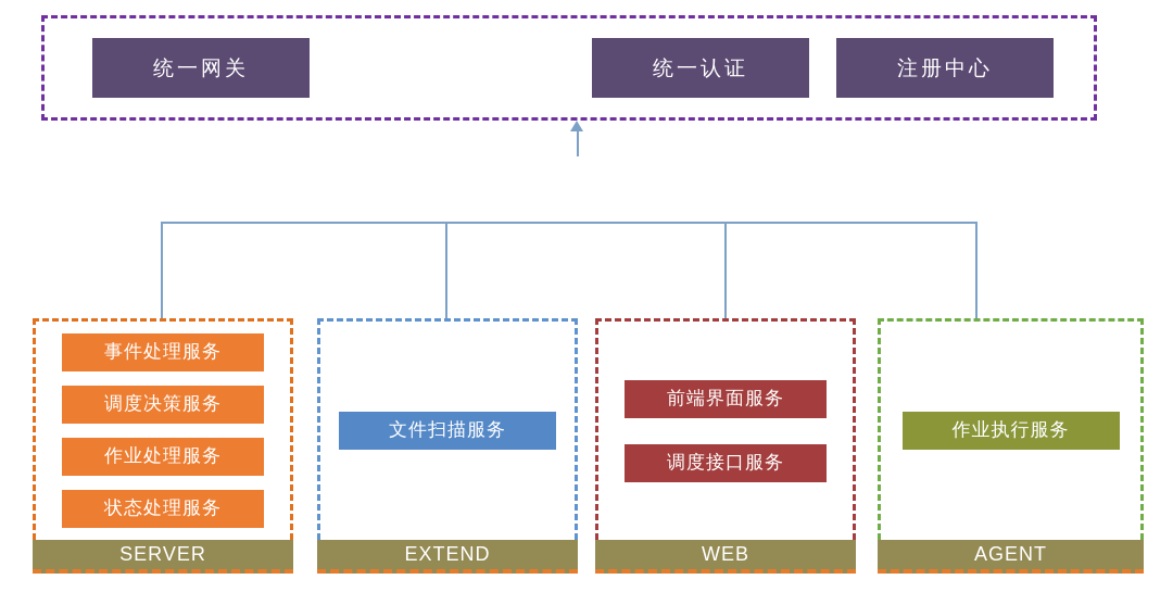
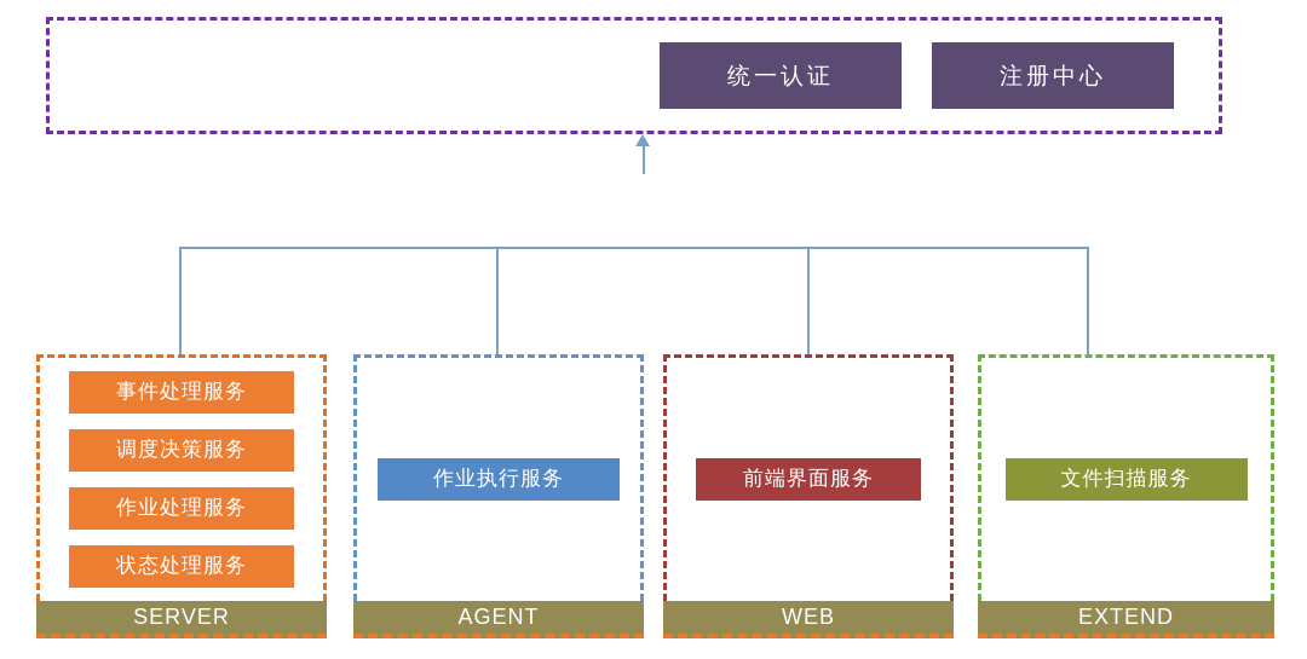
- 统一网关
  统一认证
  注册中心
  事件处理服务
  调度决策服务
  作业处理服务
  状态处理服务
- 文件扫描服务
+ 作业执行服务
  前端界面服务
- 调度接口服务
- 作业执行服务
+ 文件扫描服务
  SERVER
- EXTEND
+ AGENT
  WEB
- AGENT
+ EXTEND
